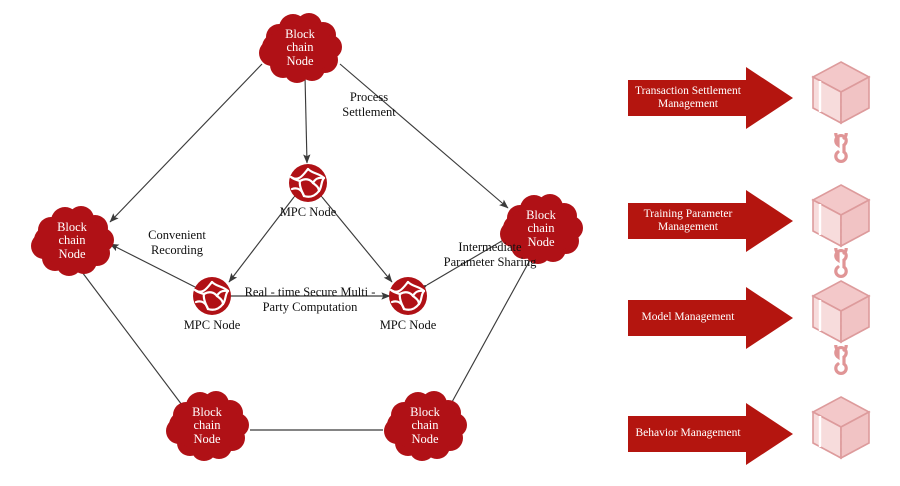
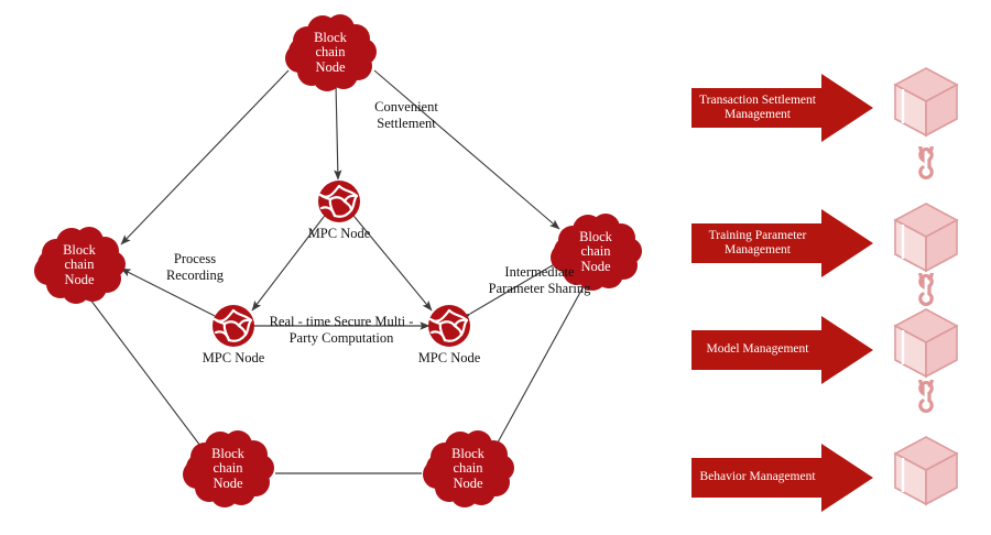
  Block
  chain
  Node
  Block
  chain
  Node
  Block
  chain
  Node
  Block
  chain
  Node
  Block
  chain
  Node
  MPC Node
  MPC Node
  MPC Node
- Process
+ Convenient
  Settlement
- Convenient
+ Process
  Recording
  Real - time Secure Multi -
  Party Computation
  Intermediate
  Parameter Sharing
  Transaction Settlement
  Management
  Training Parameter
  Management
  Model Management
  Behavior Management
